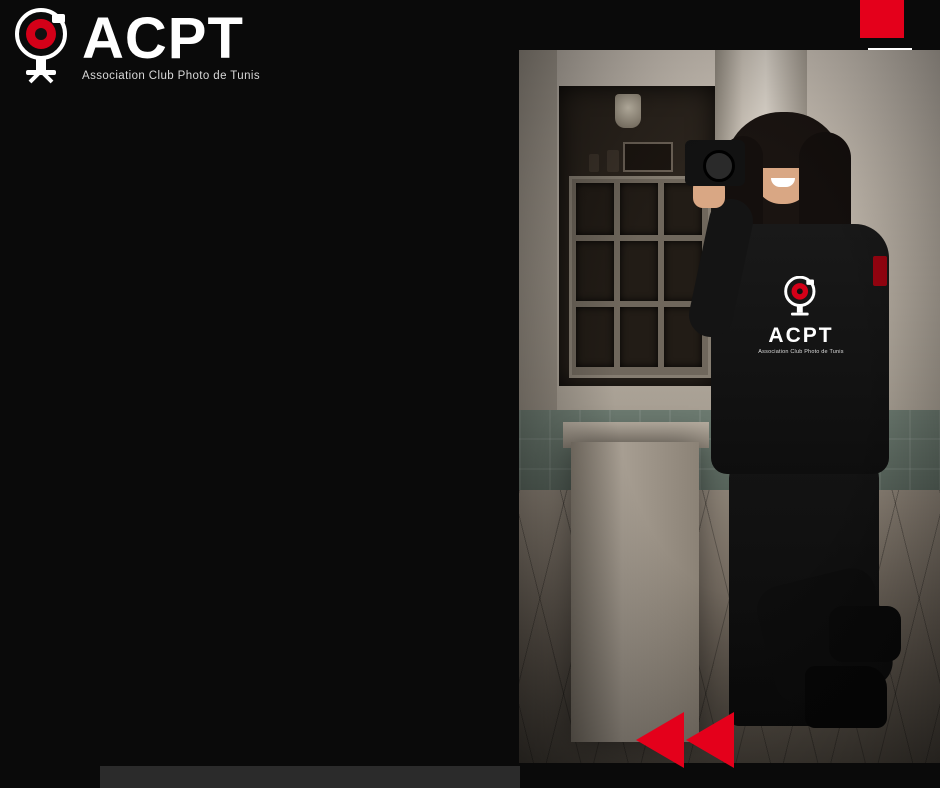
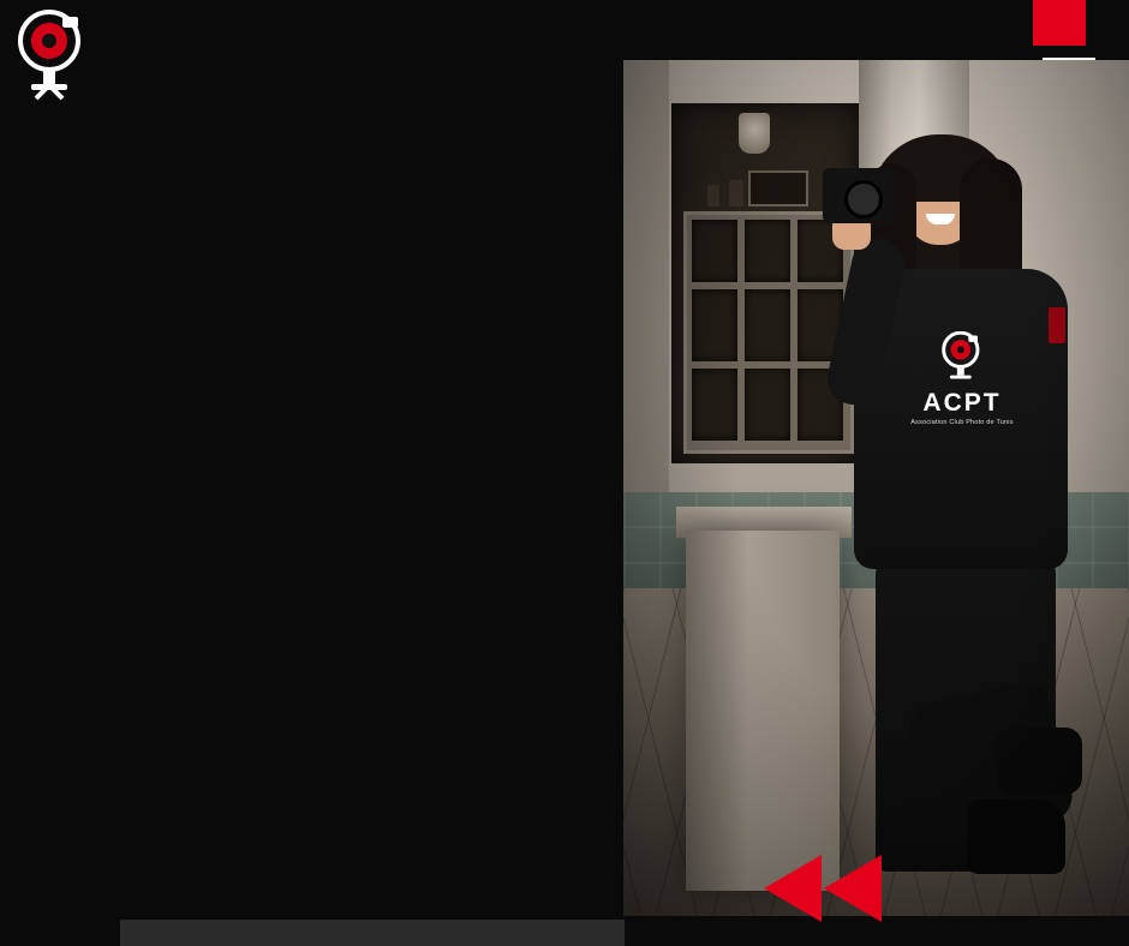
- ACPT
- Association Club Photo de Tunis
